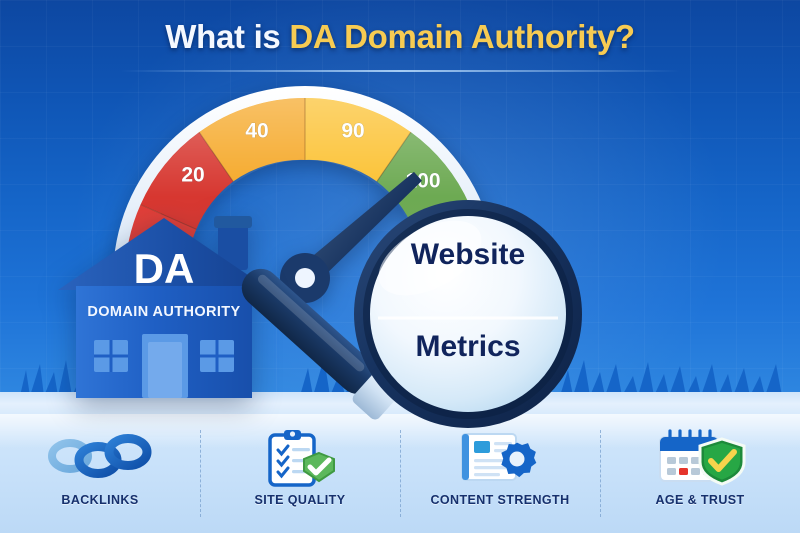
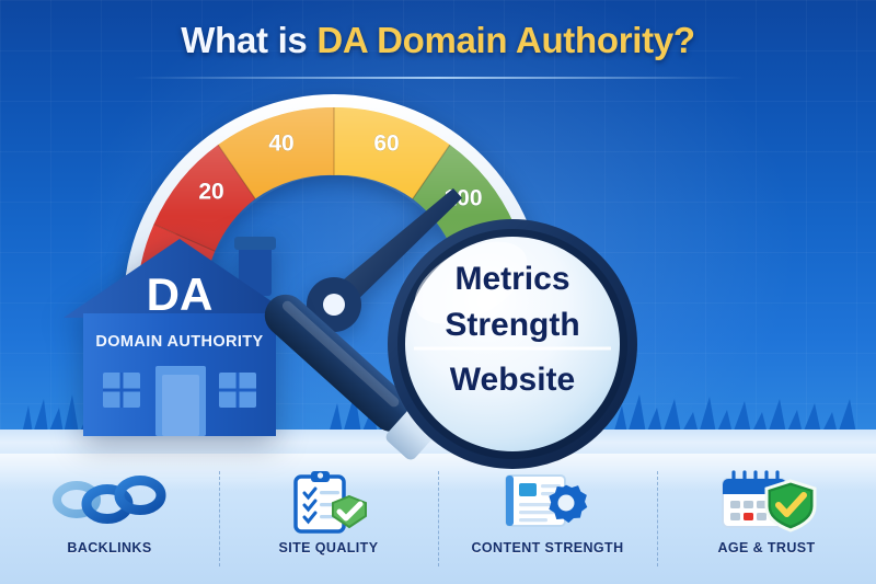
  What is DA Domain Authority?
  20
  40
- 90
+ 60
  DA
  DOMAIN AUTHORITY
- Website
+ Metrics
+ Strength
- Metrics
+ Website
  BACKLINKS
  SITE QUALITY
  CONTENT STRENGTH
  AGE & TRUST
